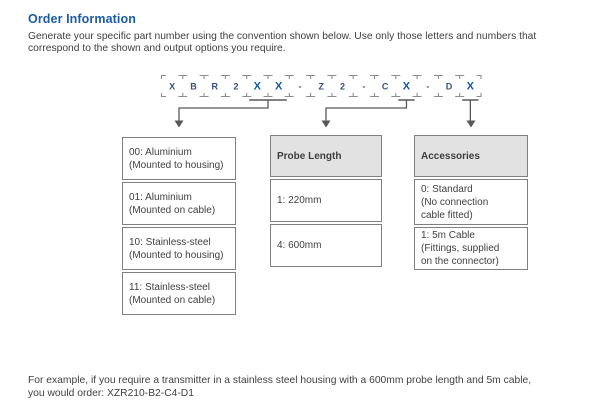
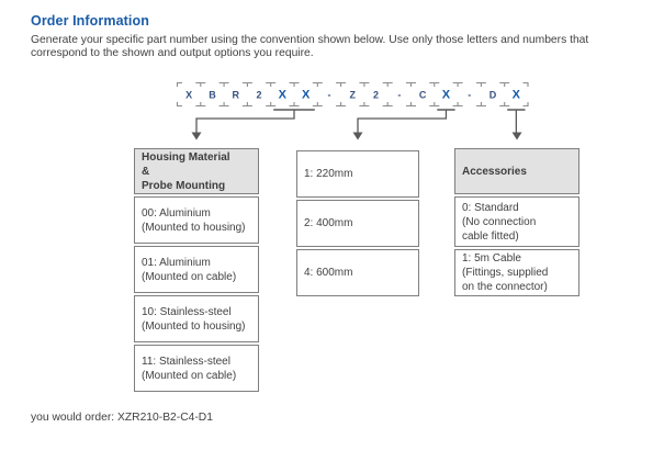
  Order Information
  Generate your specific part number using the convention shown below. Use only those letters and numbers that
  correspond to the shown and output options you require.
  X
  B
  R
  2
  X
  X
  -
  Z
  2
  -
  C
  X
  -
  D
  X
+ Housing Material
+ &
+ Probe Mounting
  00: Aluminium
  (Mounted to housing)
  01: Aluminium
  (Mounted on cable)
  10: Stainless-steel
  (Mounted to housing)
  11: Stainless-steel
  (Mounted on cable)
- Probe Length
  1: 220mm
+ 2: 400mm
  4: 600mm
  Accessories
  0: Standard
  (No connection
  cable fitted)
  1: 5m Cable
  (Fittings, supplied
  on the connector)
- For example, if you require a transmitter in a stainless steel housing with a 600mm probe length and 5m cable,
  you would order: XZR210-B2-C4-D1
